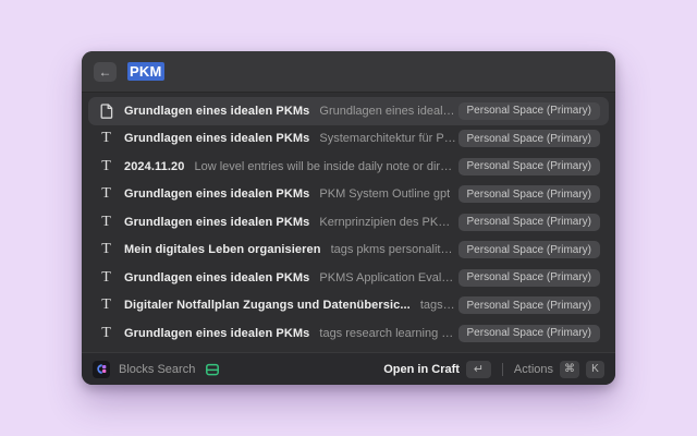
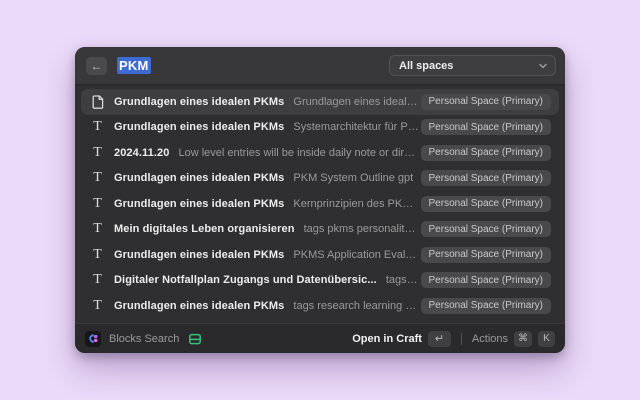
  ←
  PKM
+ All spaces
  Grundlagen eines idealen PKMs
  Grundlagen eines idealen
  Personal Space (Primary)
  T
  Grundlagen eines idealen PKMs
  Systemarchitektur für PKM
  Personal Space (Primary)
  T
  2024.11.20
  Low level entries will be inside daily note or directl
  Personal Space (Primary)
  T
  Grundlagen eines idealen PKMs
  PKM System Outline gpt
  Personal Space (Primary)
  T
  Grundlagen eines idealen PKMs
  Kernprinzipien des PKM S
  Personal Space (Primary)
  T
  Mein digitales Leben organisieren
  tags pkms personality a
  Personal Space (Primary)
  T
  Grundlagen eines idealen PKMs
  Personal Space (Primary)
  T
  Digitaler Notfallplan Zugangs und Datenübersic...
  Personal Space (Primary)
  T
  Grundlagen eines idealen PKMs
  tags research learning pk
  Personal Space (Primary)
  Blocks Search
  Open in Craft
  ↵
  Actions
  ⌘
  K
